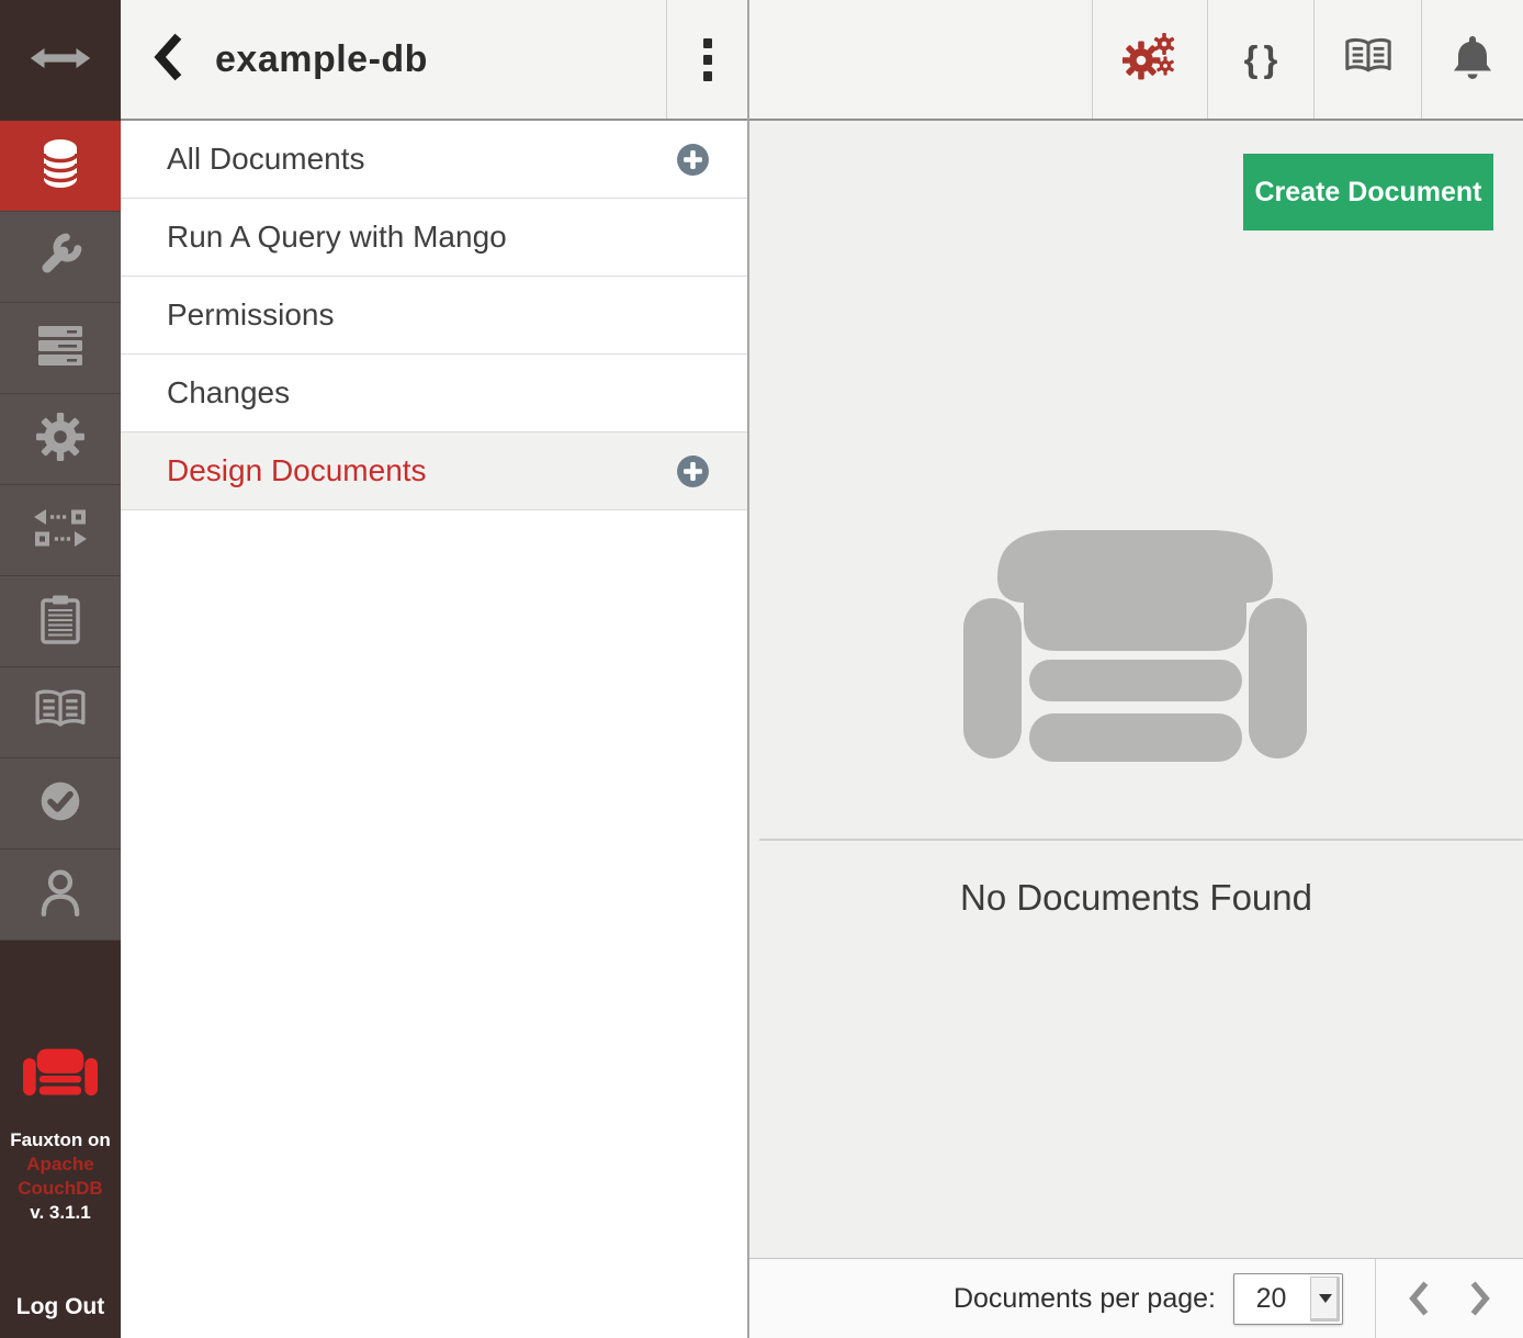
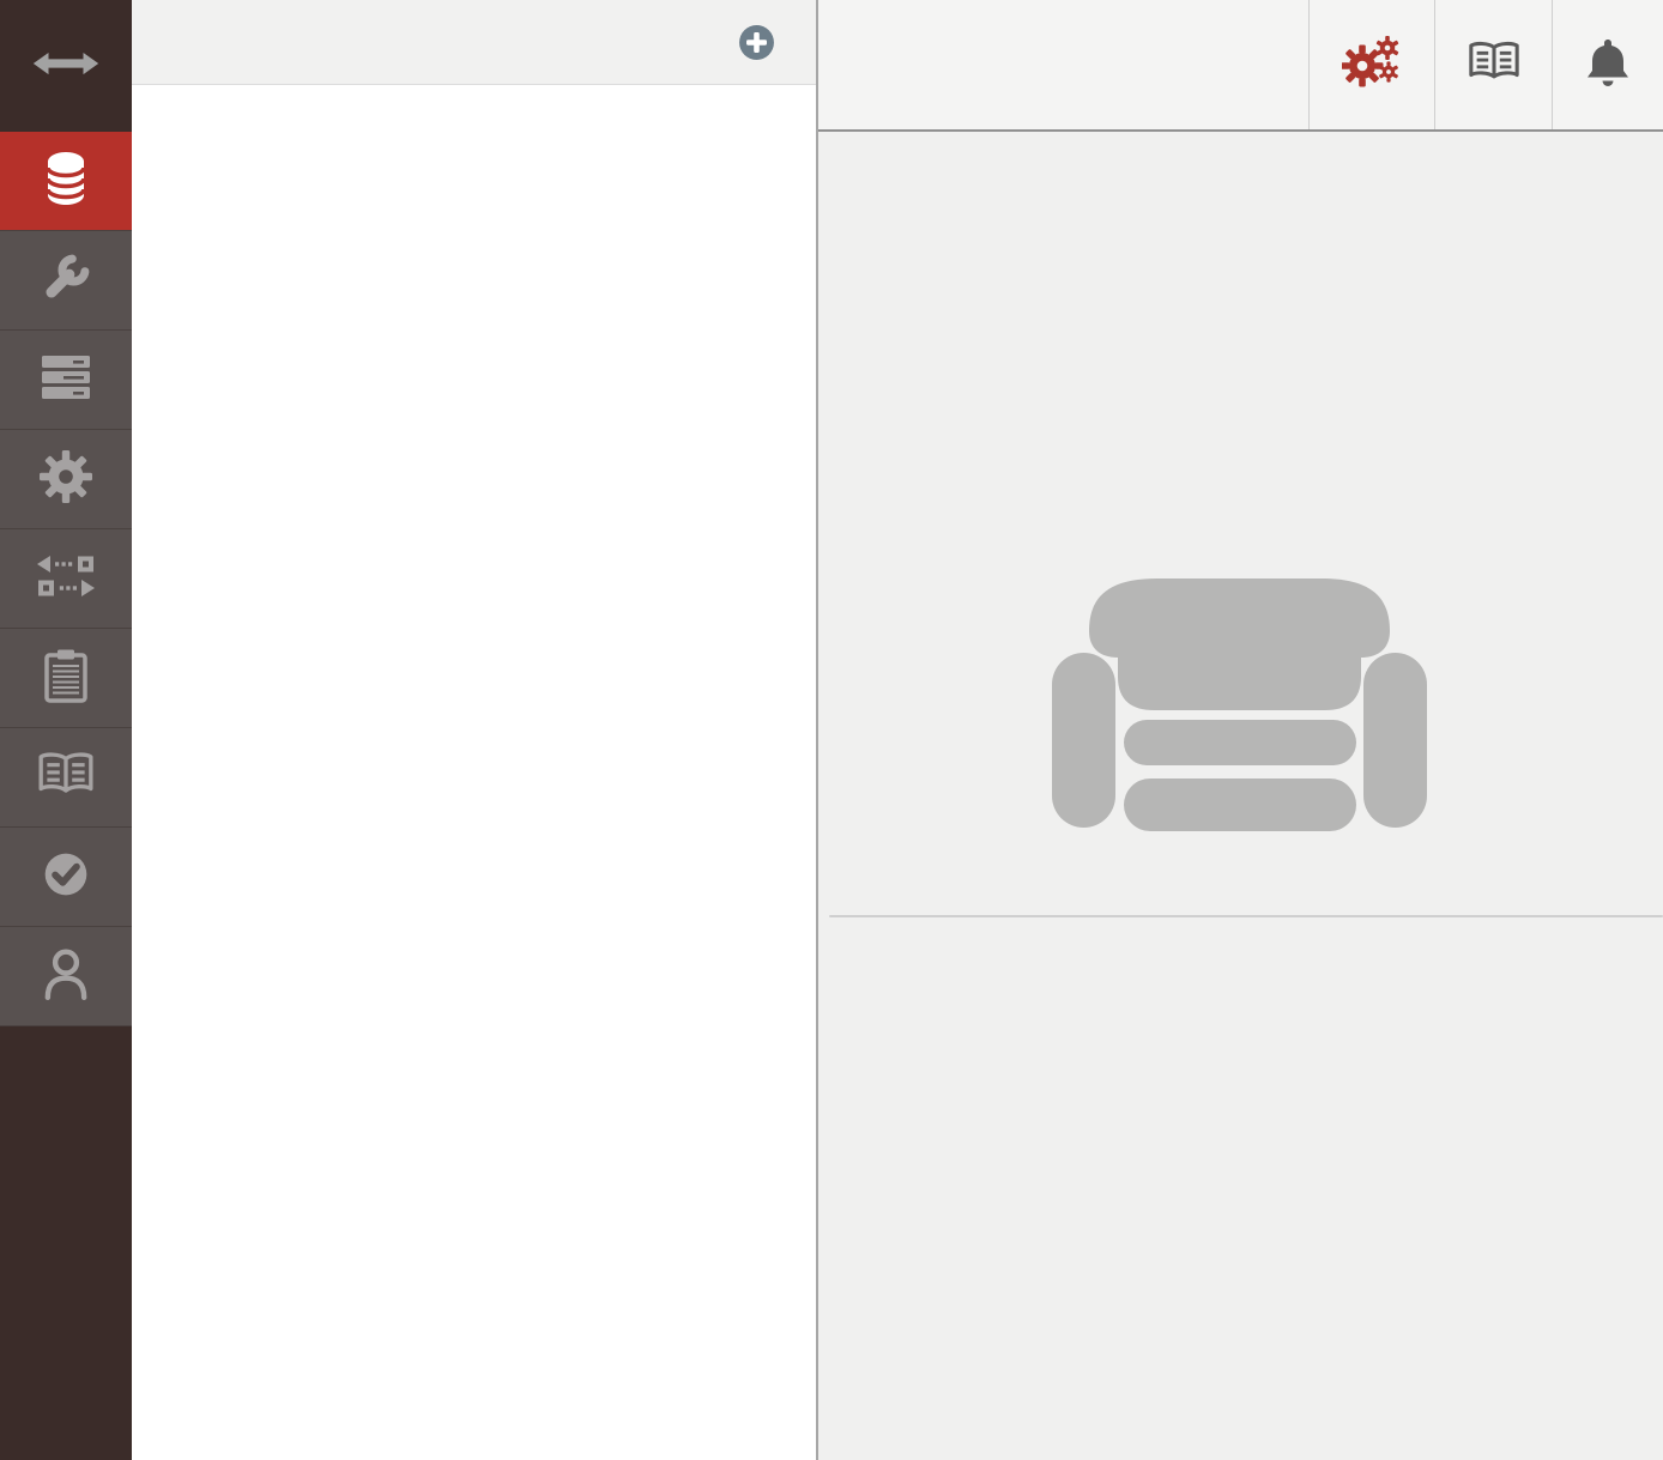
- Fauxton on
- Apache
- CouchDB
- v. 3.1.1
- Log Out
- example-db
- All Documents
- Run A Query with Mango
- Permissions
- Changes
- Design Documents
- {}
- Create Document
- No Documents Found
- Documents per page:
- 20
